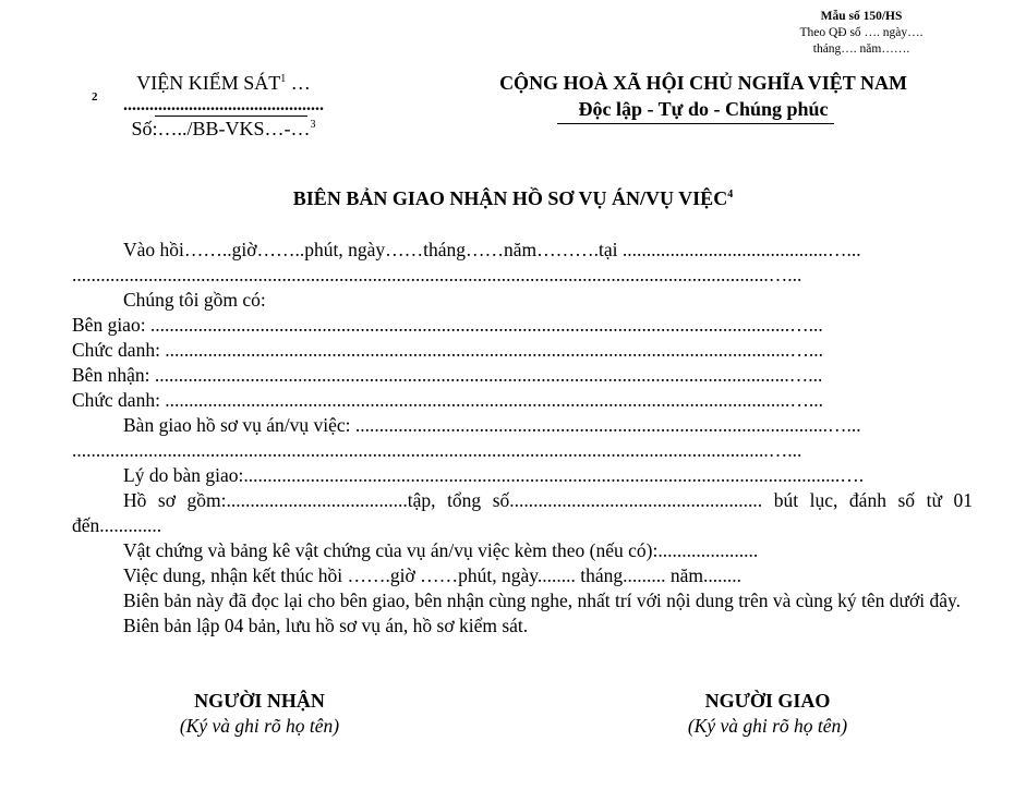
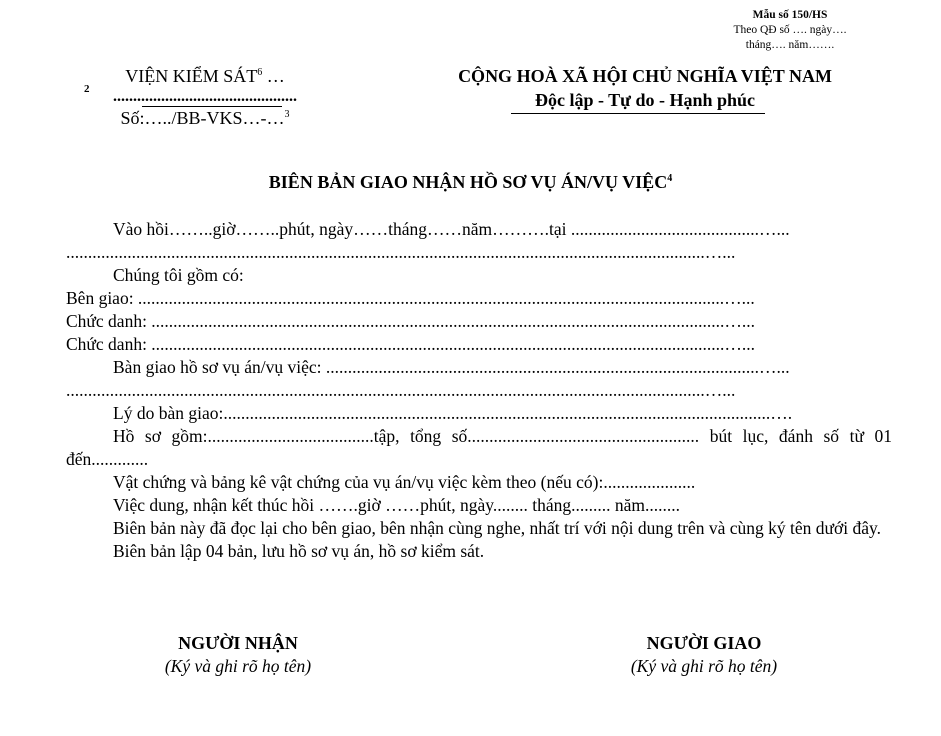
  Mẫu số 150/HS
  Theo QĐ số …. ngày….
  tháng…. năm…….
- VIỆN KIỂM SÁT1 …
+ VIỆN KIỂM SÁT6 …
  2
  ..............................................
  Số:…../BB-VKS…-…3
  CỘNG HOÀ XÃ HỘI CHỦ NGHĨA VIỆT NAM
- Độc lập - Tự do - Chúng phúc
+ Độc lập - Tự do - Hạnh phúc
  BIÊN BẢN GIAO NHẬN HỒ SƠ VỤ ÁN/VỤ VIỆC4
  Vào hồi……..giờ……..phút, ngày……tháng……năm……….tại ...........................................…...
  ..................................................................................................................................................…...
  Chúng tôi gồm có:
  Bên giao: ......................................................................................................................................…...
  Chức danh: ...................................................................................................................................…...
- Bên nhận: .....................................................................................................................................…...
  Chức danh: ...................................................................................................................................…...
  Bàn giao hồ sơ vụ án/vụ việc: ...................................................................................................…...
  ..................................................................................................................................................…...
  Lý do bàn giao:.............................................................................................................................….
  Hồ sơ gồm:......................................tập, tổng số..................................................... bút lục, đánh số từ 01 đến.............
  Vật chứng và bảng kê vật chứng của vụ án/vụ việc kèm theo (nếu có):.....................
  Việc dung, nhận kết thúc hồi …….giờ ……phút, ngày........ tháng......... năm........
  Biên bản này đã đọc lại cho bên giao, bên nhận cùng nghe, nhất trí với nội dung trên và cùng ký tên dưới đây.
  Biên bản lập 04 bản, lưu hồ sơ vụ án, hồ sơ kiểm sát.
  NGƯỜI NHẬN
  (Ký và ghi rõ họ tên)
  NGƯỜI GIAO
  (Ký và ghi rõ họ tên)
